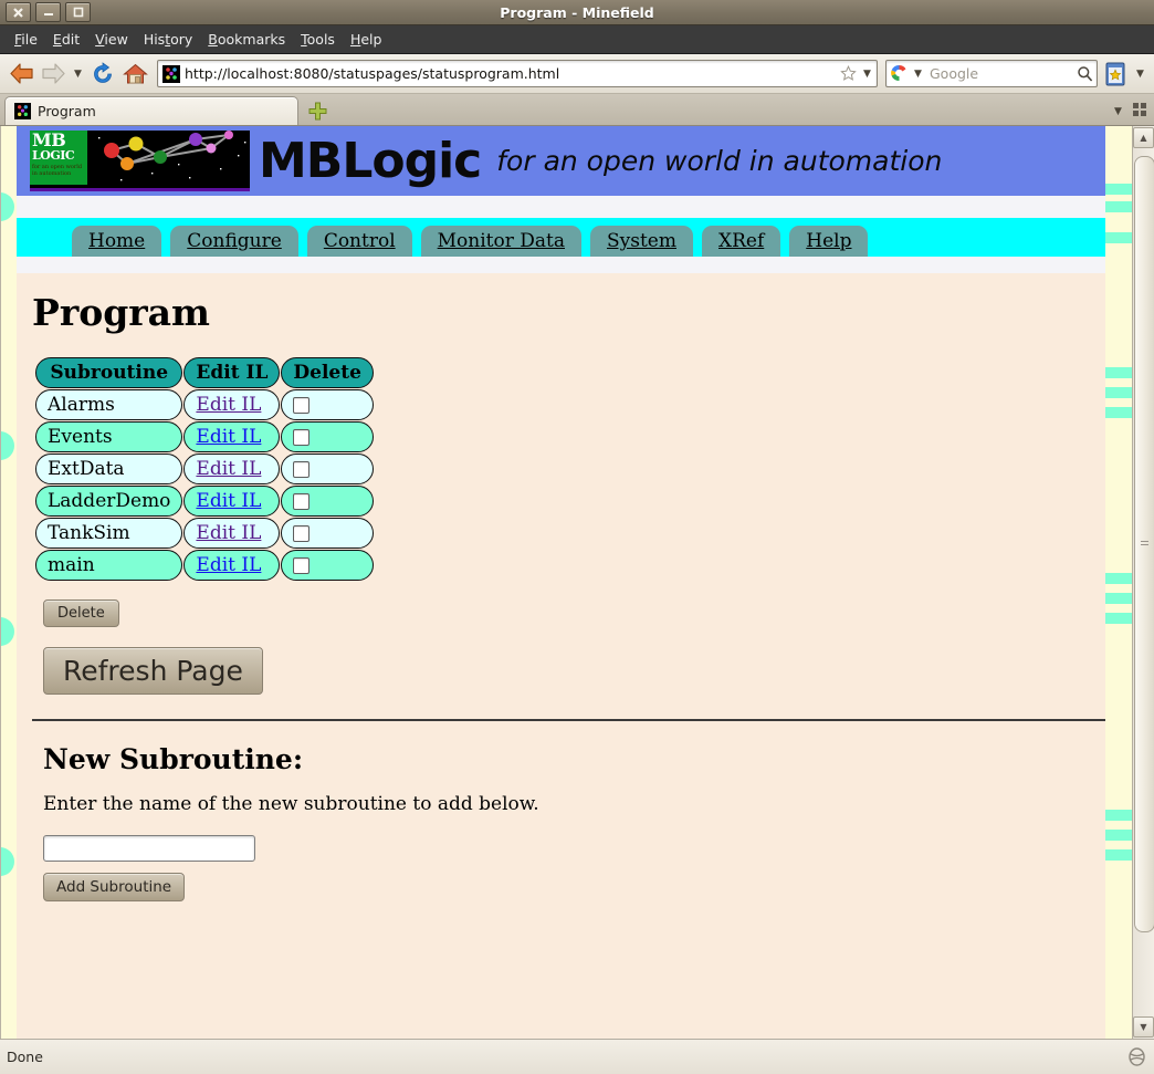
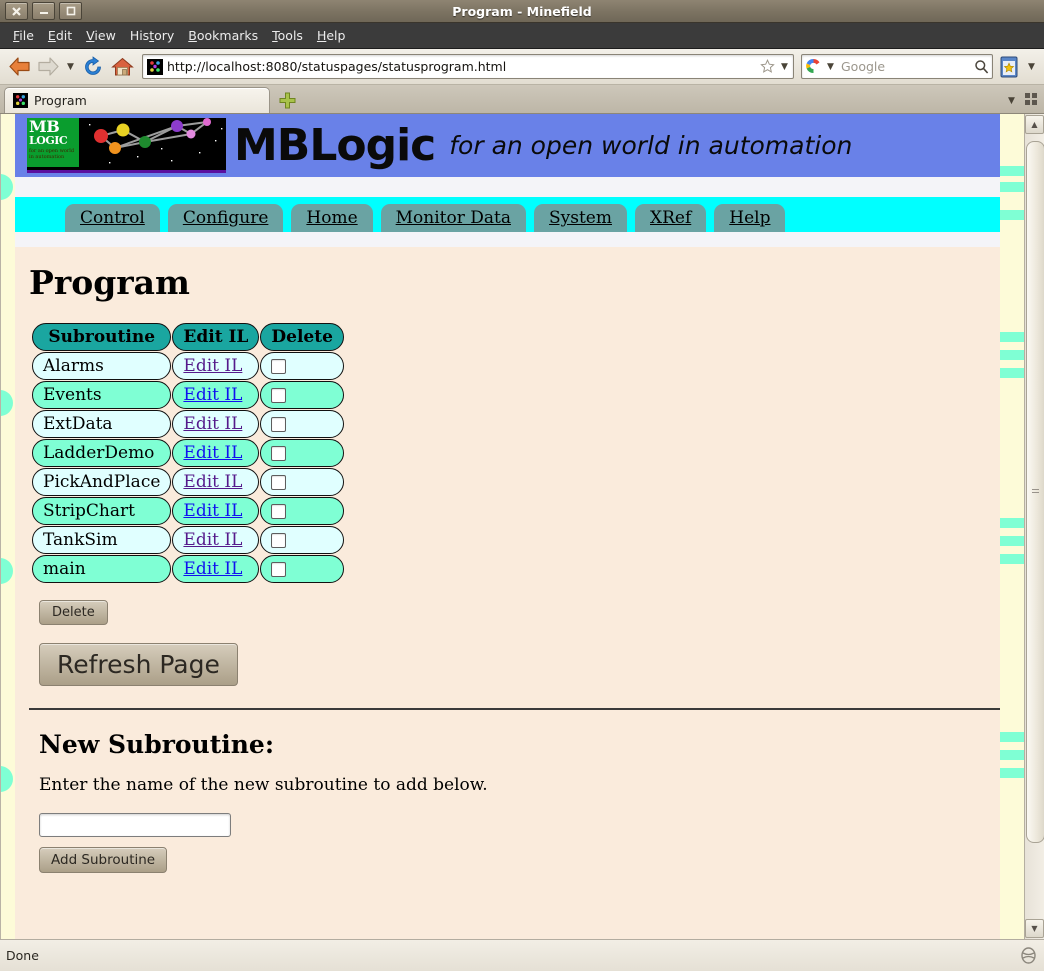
  Program - Minefield
  File
  Edit
  View
  History
  Bookmarks
  Tools
  Help
  ▼
  http://localhost:8080/statuspages/statusprogram.html
  ▼
  ▼
  Google
  ▼
  Program
  ▼
  MB
  LOGIC
  MBLogic
  for an open world in automation
- Home
+ Control
  Configure
- Control
+ Home
  Monitor Data
  System
  XRef
  Help
  Program
  Subroutine	Edit IL	Delete
  Alarms	Edit IL
  Events	Edit IL
  ExtData	Edit IL
  LadderDemo	Edit IL
+ PickAndPlace	Edit IL
+ StripChart	Edit IL
  TankSim	Edit IL
  main	Edit IL
  Delete
  Refresh Page
  New Subroutine:
  Enter the name of the new subroutine to add below.
  Add Subroutine
  ▲
  ▼
  Done
